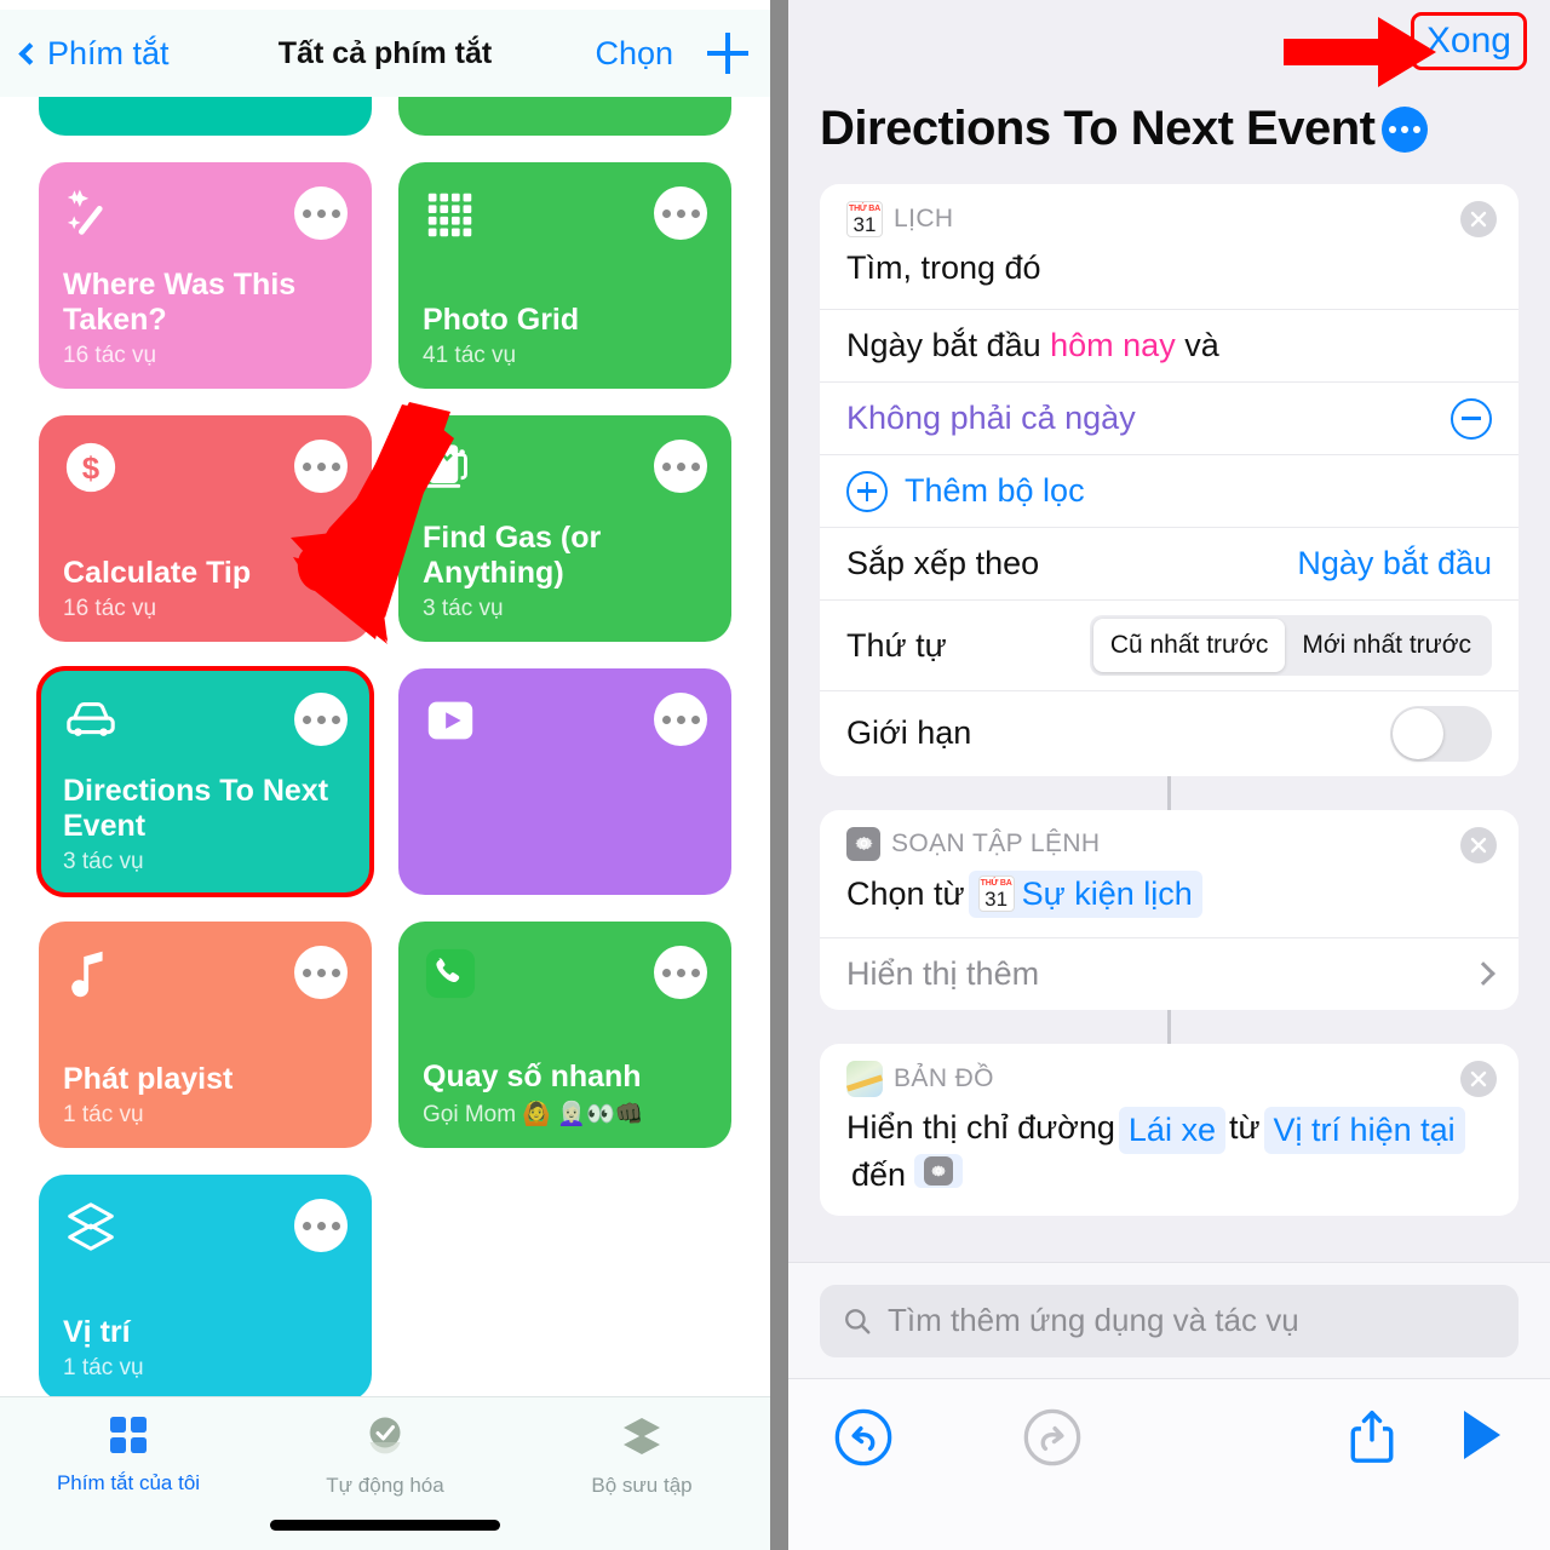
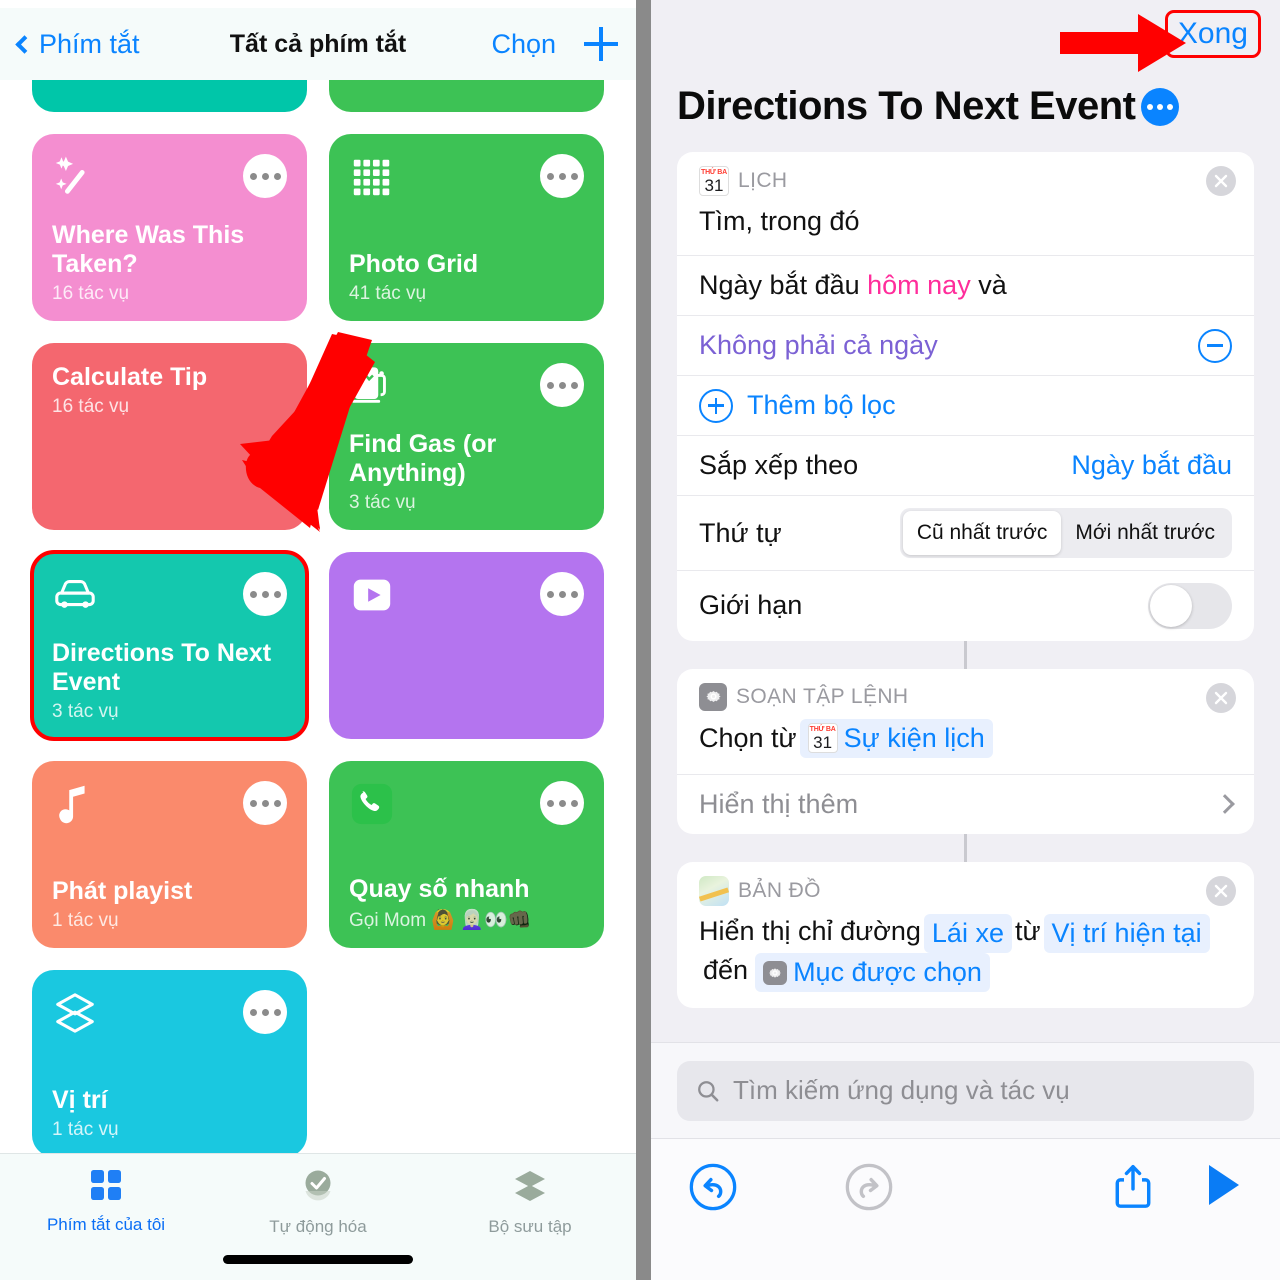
  Phím tắt
  Tất cả phím tắt
  Chọn
  Where Was This Taken?
  16 tác vụ
  Photo Grid
  41 tác vụ
- $
  Calculate Tip
  16 tác vụ
  Find Gas (or Anything)
  3 tác vụ
  Directions To Next Event
  3 tác vụ
  Phát playist
  1 tác vụ
  Quay số nhanh
  Gọi Mom 🙆 👩🏻‍🦳👀👊🏿
  Vị trí
  1 tác vụ
  Phím tắt của tôi
  Tự động hóa
  Bộ sưu tập
  Xong
  Directions To Next Event
  31
  LỊCH
  Tìm
  , trong đó
  Ngày bắt đầu
  hôm nay
  và
  Không phải cả ngày
  Thêm bộ lọc
  Sắp xếp theo
  Ngày bắt đầu
  Thứ tự
  Cũ nhất trước
  Mới nhất trước
  Giới hạn
  SOẠN TẬP LỆNH
  Chọn từ
  31
  Sự kiện lịch
  Hiển thị thêm
  BẢN ĐỒ
  Hiển thị chỉ đường
  Lái xe
  từ
  Vị trí hiện tại
  đến
+ Mục được chọn
- Tìm thêm ứng dụng và tác vụ
+ Tìm kiếm ứng dụng và tác vụ
